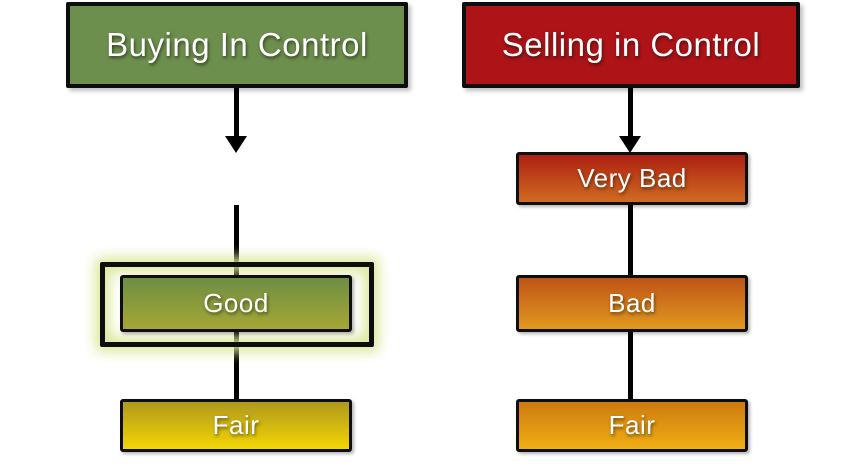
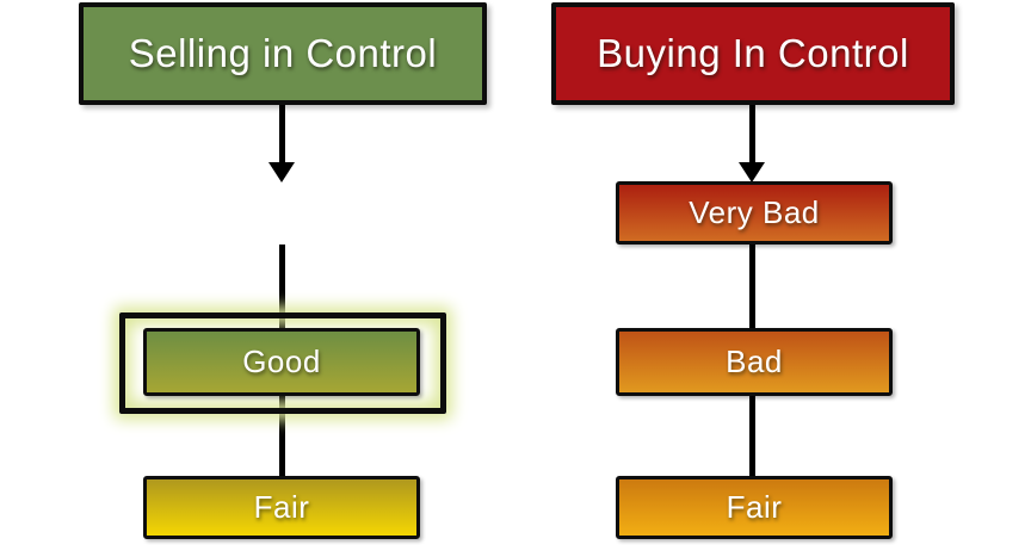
- Buying In Control
+ Selling in Control
  Good
  Fair
- Selling in Control
+ Buying In Control
  Very Bad
  Bad
  Fair
